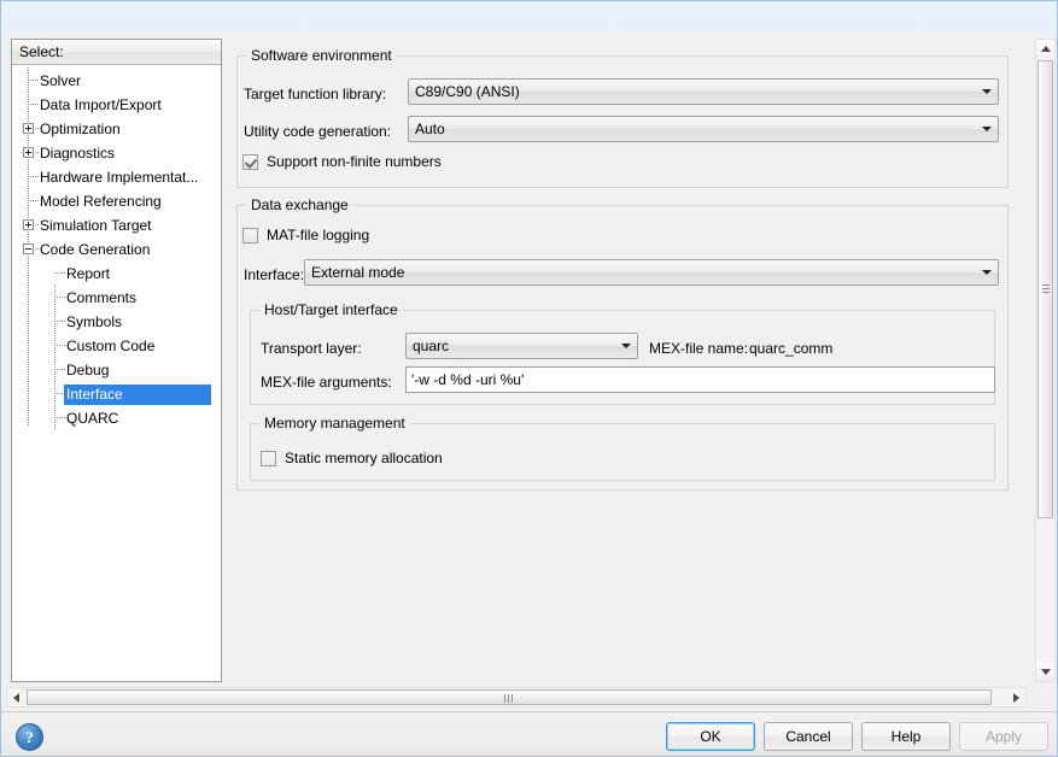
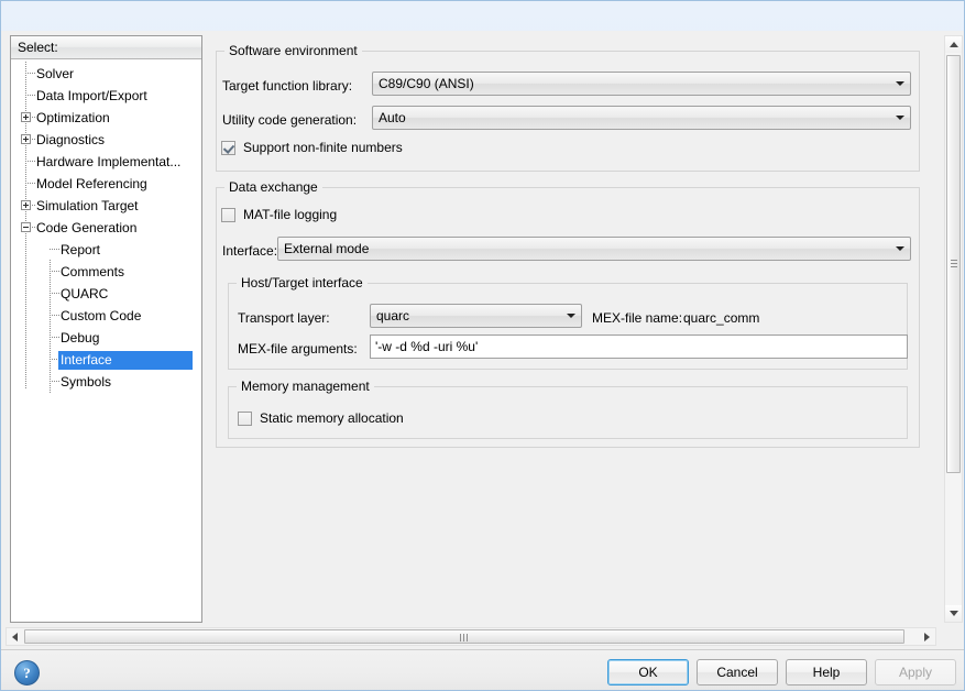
  Select:
  Solver
  Data Import/Export
  Optimization
  Diagnostics
  Hardware Implementat...
  Model Referencing
  Simulation Target
  Code Generation
  Report
  Comments
- Symbols
+ QUARC
  Custom Code
  Debug
  Interface
- QUARC
+ Symbols
  Software environment
  Target function library:
  C89/C90 (ANSI)
  Utility code generation:
  Auto
  Support non-finite numbers
  Data exchange
  MAT-file logging
  Interface:
  External mode
  Host/Target interface
  Transport layer:
  quarc
  MEX-file name:
  quarc_comm
  MEX-file arguments:
  '-w -d %d -uri %u'
  Memory management
  Static memory allocation
  ?
  OK
  Cancel
  Help
  Apply
